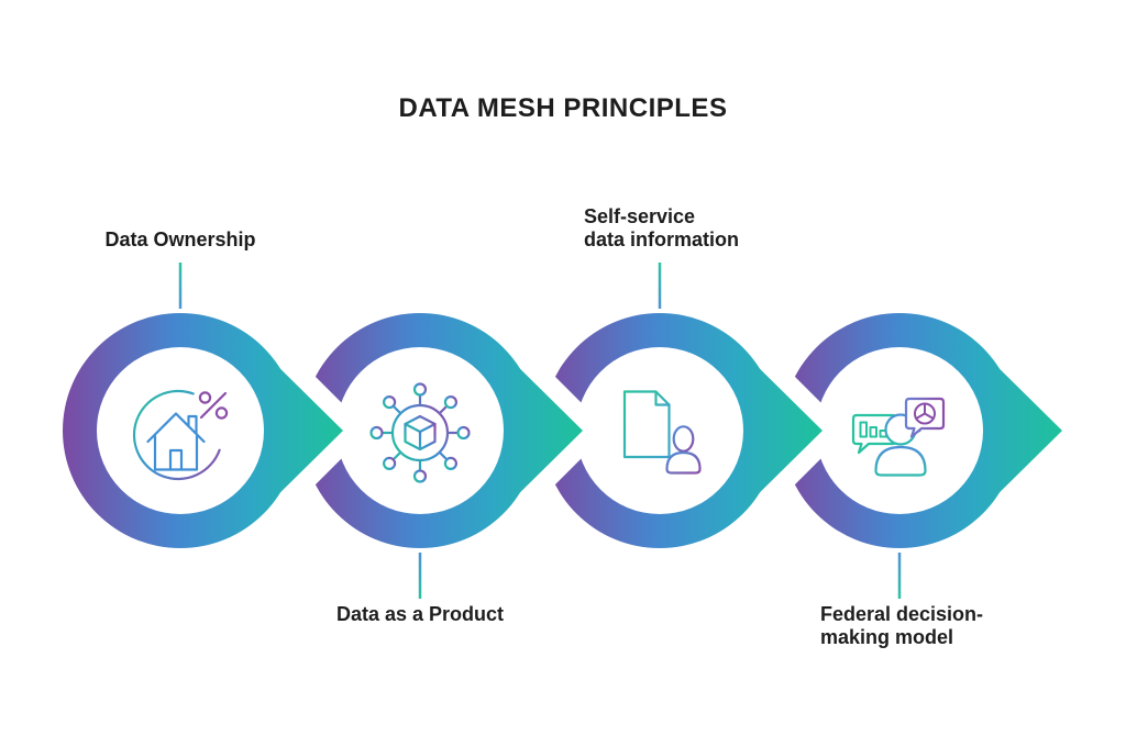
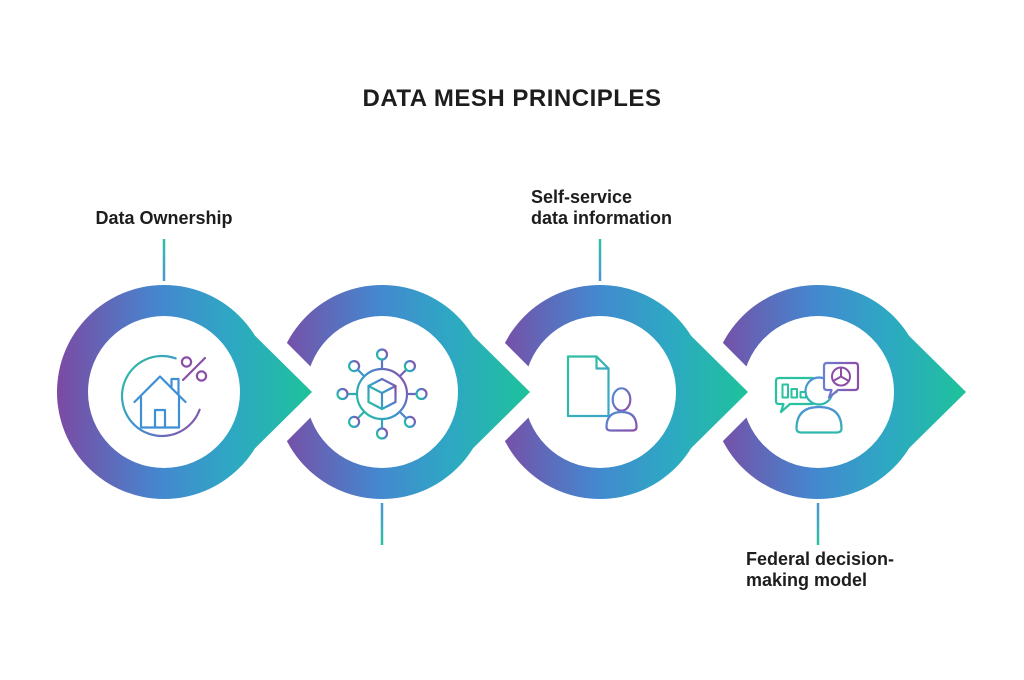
  DATA MESH PRINCIPLES
  Data Ownership
- Data as a Product
  Self-service
  data information
  Federal decision-
  making model
